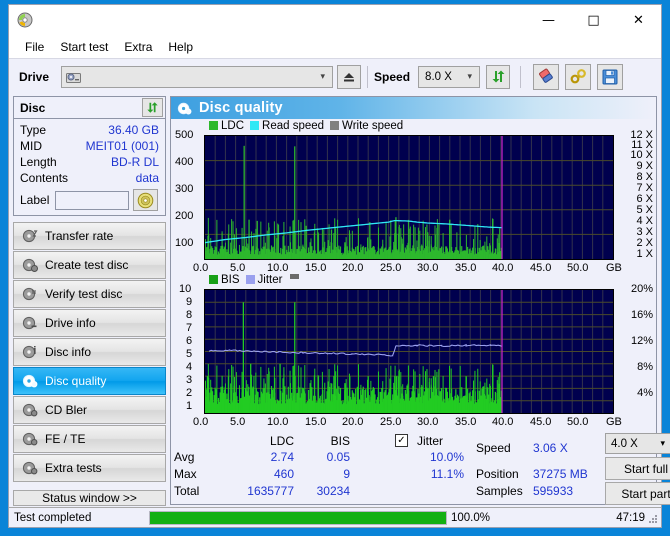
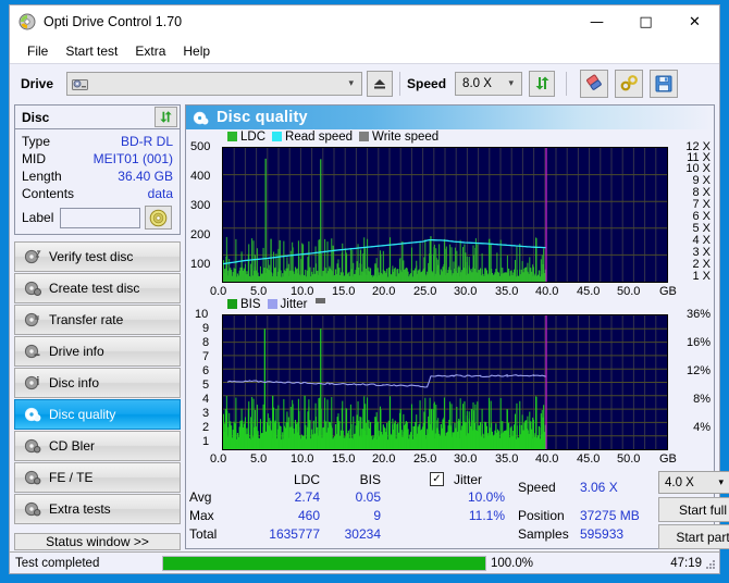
+ Opti Drive Control 1.70
  —
  □
  ✕
  File
  Start test
  Extra
  Help
  Drive
  ▾
  Speed
  8.0 X
  ▾
  Disc
  Type
- 36.40 GB
+ BD-R DL
  MID
  MEIT01 (001)
  Length
- BD-R DL
+ 36.40 GB
  Contents
  data
  Label
- Transfer rate
+ Verify test disc
  Create test disc
- Verify test disc
+ Transfer rate
  Drive info
  Disc info
  Disc quality
  CD Bler
  FE / TE
  Extra tests
  Status window >>
  Disc quality
  LDC
  Read speed
  Write speed
  500
  400
  300
  200
  100
  12 X
  11 X
  10 X
  9 X
  8 X
  7 X
  6 X
  5 X
  4 X
  3 X
  2 X
  1 X
  0.0
  5.0
  10.0
  15.0
  20.0
  25.0
  30.0
  35.0
  40.0
  45.0
  50.0
  GB
  BIS
  Jitter
  10
  9
  8
  7
  6
  5
  4
  3
  2
  1
- 20%
+ 36%
  16%
  12%
  8%
  4%
  0.0
  5.0
  10.0
  15.0
  20.0
  25.0
  30.0
  35.0
  40.0
  45.0
  50.0
  GB
  LDC
  BIS
  Avg
  Max
  Total
  2.74
  460
  1635777
  0.05
  9
  30234
  ✓
  Jitter
  10.0%
  11.1%
  Speed
  Position
  Samples
  3.06 X
  37275 MB
  595933
  4.0 X
  ▾
  Start full
  Start part
  Test completed
  100.0%
  47:19
